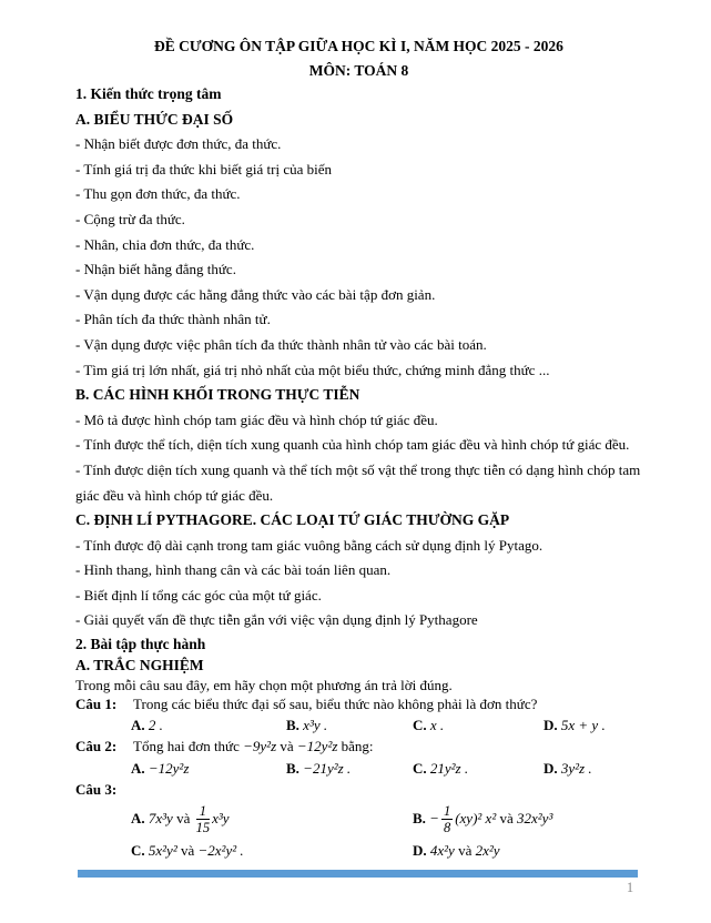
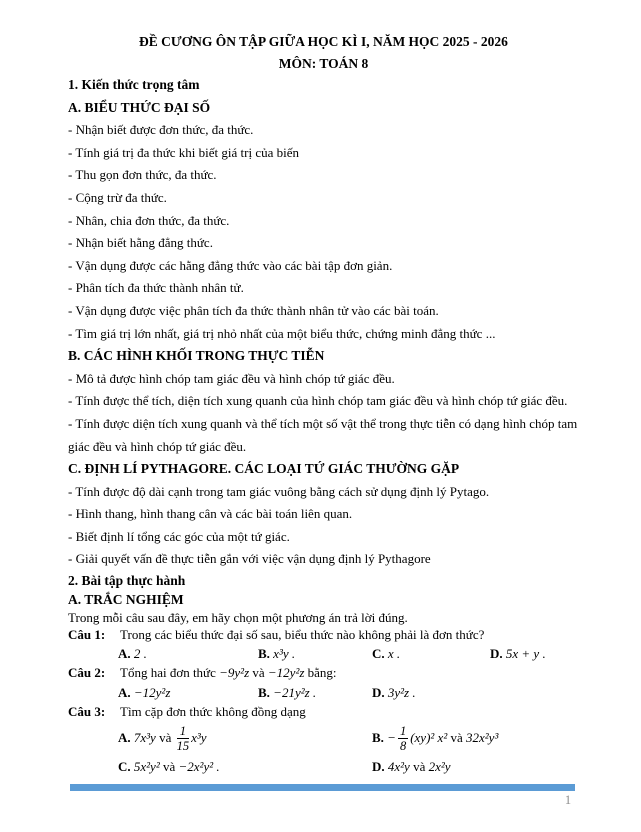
  ĐỀ CƯƠNG ÔN TẬP GIỮA HỌC KÌ I, NĂM HỌC 2025 - 2026
  MÔN: TOÁN 8
  1. Kiến thức trọng tâm
  A. BIỂU THỨC ĐẠI SỐ
  - Nhận biết được đơn thức, đa thức.
  - Tính giá trị đa thức khi biết giá trị của biến
  - Thu gọn đơn thức, đa thức.
  - Cộng trừ đa thức.
  - Nhân, chia đơn thức, đa thức.
  - Nhận biết hằng đẳng thức.
  - Vận dụng được các hằng đẳng thức vào các bài tập đơn giản.
  - Phân tích đa thức thành nhân tử.
  - Vận dụng được việc phân tích đa thức thành nhân tử vào các bài toán.
  - Tìm giá trị lớn nhất, giá trị nhỏ nhất của một biểu thức, chứng minh đẳng thức ...
  B. CÁC HÌNH KHỐI TRONG THỰC TIỄN
  - Mô tả được hình chóp tam giác đều và hình chóp tứ giác đều.
  - Tính được thể tích, diện tích xung quanh của hình chóp tam giác đều và hình chóp tứ giác đều.
  - Tính được diện tích xung quanh và thể tích một số vật thể trong thực tiễn có dạng hình chóp tam giác đều và hình chóp tứ giác đều.
  C. ĐỊNH LÍ PYTHAGORE. CÁC LOẠI TỨ GIÁC THƯỜNG GẶP
  - Tính được độ dài cạnh trong tam giác vuông bằng cách sử dụng định lý Pytago.
  - Hình thang, hình thang cân và các bài toán liên quan.
  - Biết định lí tổng các góc của một tứ giác.
  - Giải quyết vấn đề thực tiễn gắn với việc vận dụng định lý Pythagore
  2. Bài tập thực hành
  A. TRẮC NGHIỆM
  Trong mỗi câu sau đây, em hãy chọn một phương án trả lời đúng.
  Câu 1:
  Trong các biểu thức đại số sau, biểu thức nào không phải là đơn thức?
  A. 2 .
  B. x³y .
  C. x .
  D. 5x + y .
  Câu 2:
  Tổng hai đơn thức −9y²z và −12y²z bằng:
  A. −12y²z
  B. −21y²z .
- C. 21y²z .
  D. 3y²z .
  Câu 3:
+ Tìm cặp đơn thức không đồng dạng
  A. 7x³y và
  1
  15
  x³y
  B. −
  1
  8
  (xy)² x² và 32x²y³
  C. 5x²y² và −2x²y² .
  D. 4x²y và 2x²y
  1
